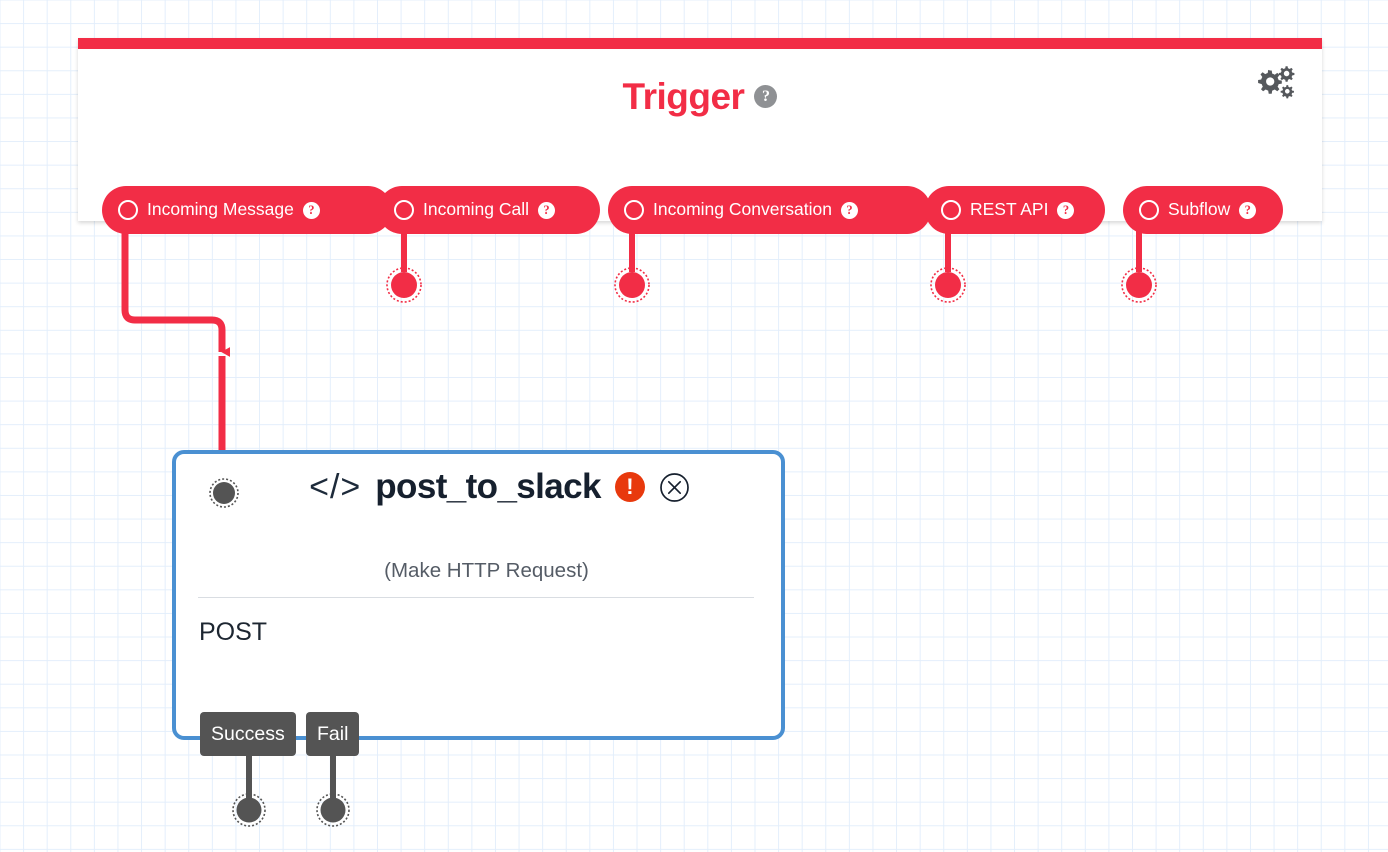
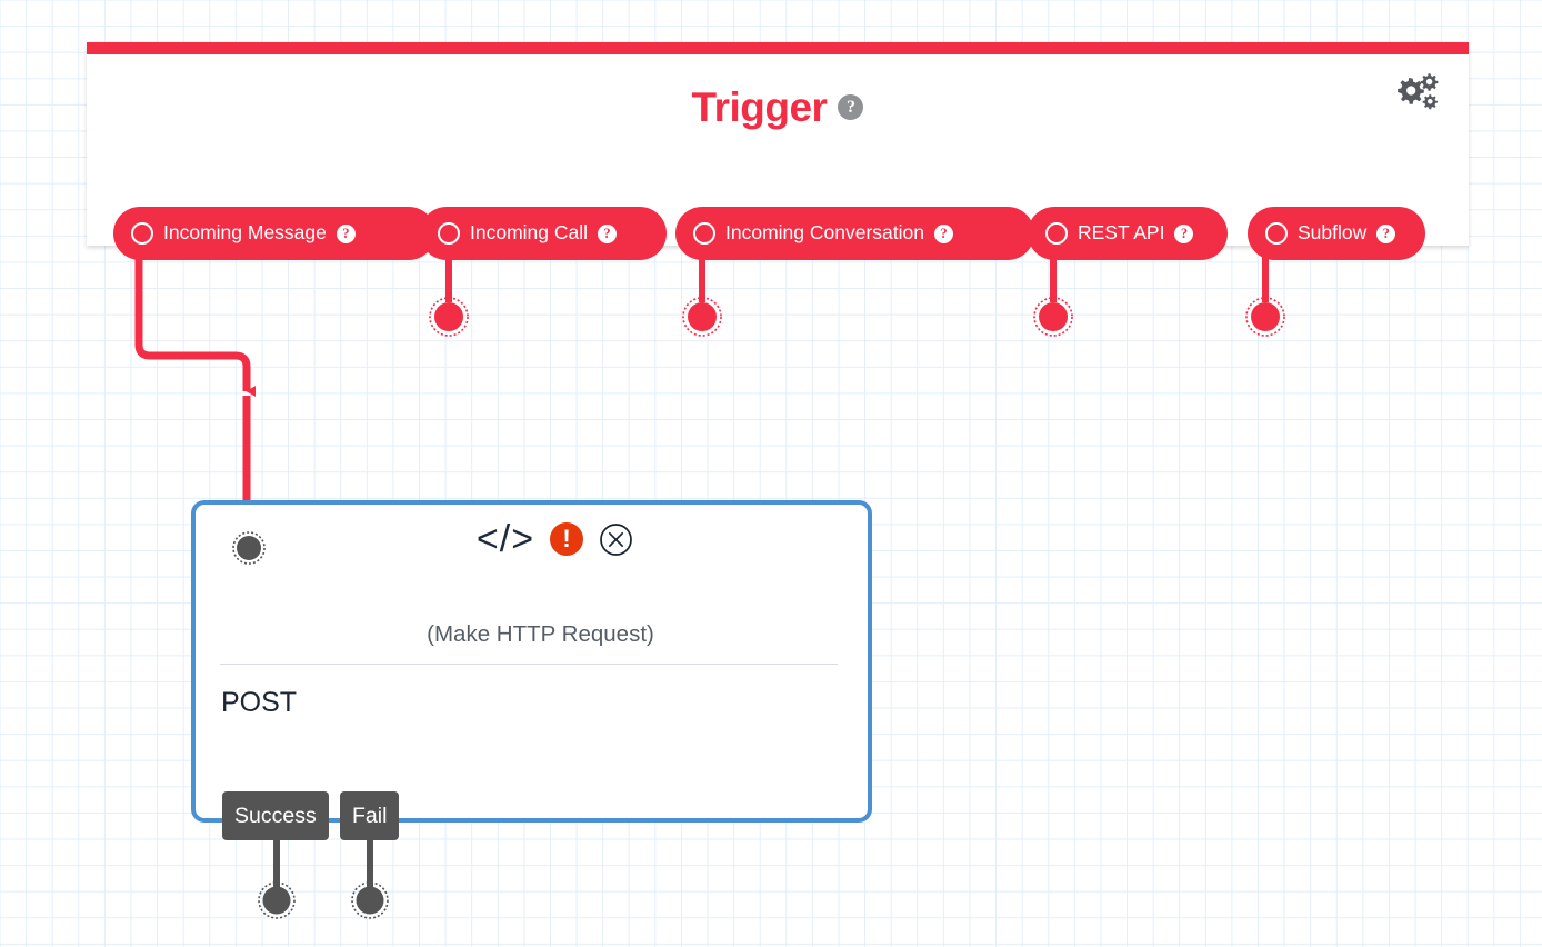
  Trigger
  ?
  Incoming Message
  ?
  Incoming Call
  ?
  Incoming Conversation
  ?
  REST API
  ?
  Subflow
  ?
  </>
- post_to_slack
  !
  (Make HTTP Request)
  POST
  Success
  Fail
